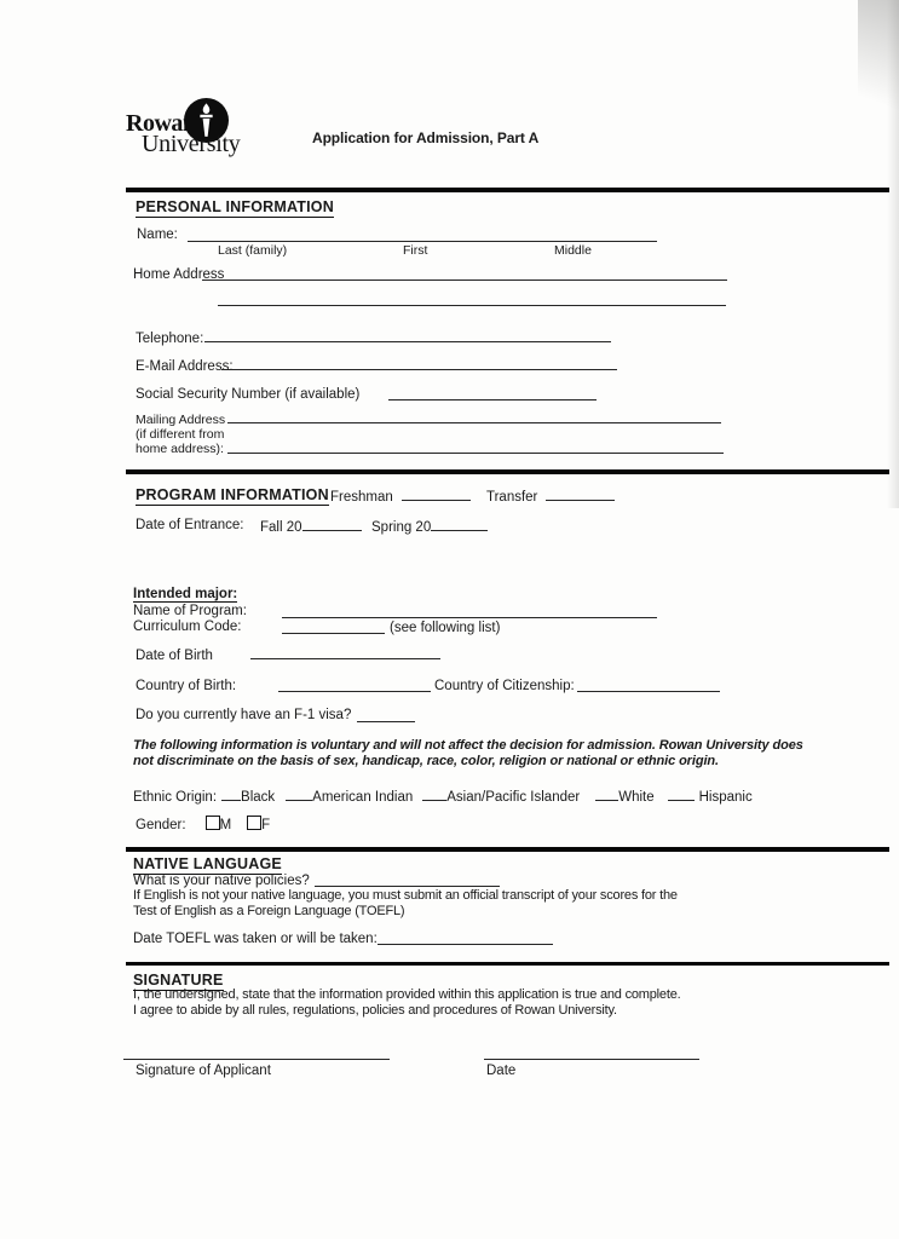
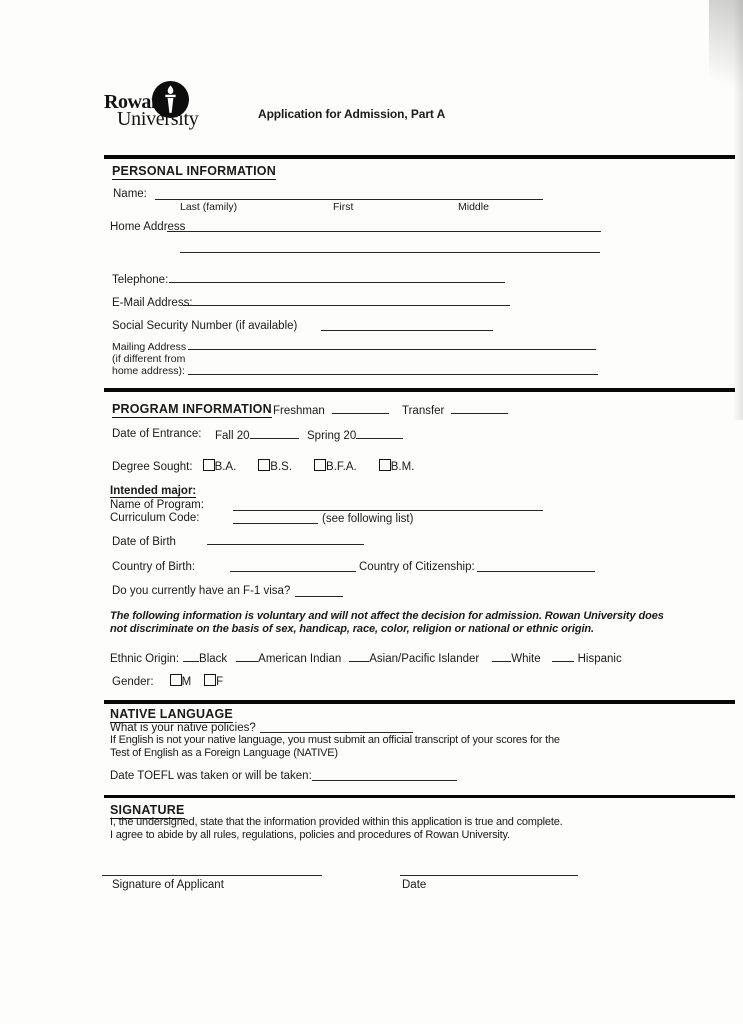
  Rowa
  University
  Application for Admission, Part A
  PERSONAL INFORMATION
  Name:
  Last (family)
  First
  Middle
  Home Address
  Telephone:
  E-Mail Address:
  Social Security Number (if available)
  Mailing Address
  (if different from
  home address):
  PROGRAM INFORMATION
  Freshman
  Transfer
  Date of Entrance:
  Fall 20
  Spring 20
+ Degree Sought:
+ B.A.
+ B.S.
+ B.F.A.
+ B.M.
  Intended major:
  Name of Program:
  Curriculum Code:
  (see following list)
  Date of Birth
  Country of Birth:
  Country of Citizenship:
  Do you currently have an F-1 visa?
  The following information is voluntary and will not affect the decision for admission. Rowan University does not discriminate on the basis of sex, handicap, race, color, religion or national or ethnic origin.
  Ethnic Origin:
  Black
  American Indian
  Asian/Pacific Islander
  White
  Hispanic
  Gender:
  M
  F
  NATIVE LANGUAGE
  What is your native policies?
  If English is not your native language, you must submit an official transcript of your scores for the
- Test of English as a Foreign Language (TOEFL)
+ Test of English as a Foreign Language (NATIVE)
  Date TOEFL was taken or will be taken:
  SIGNATURE
  I, the undersigned, state that the information provided within this application is true and complete.
  I agree to abide by all rules, regulations, policies and procedures of Rowan University.
  Signature of Applicant
  Date
